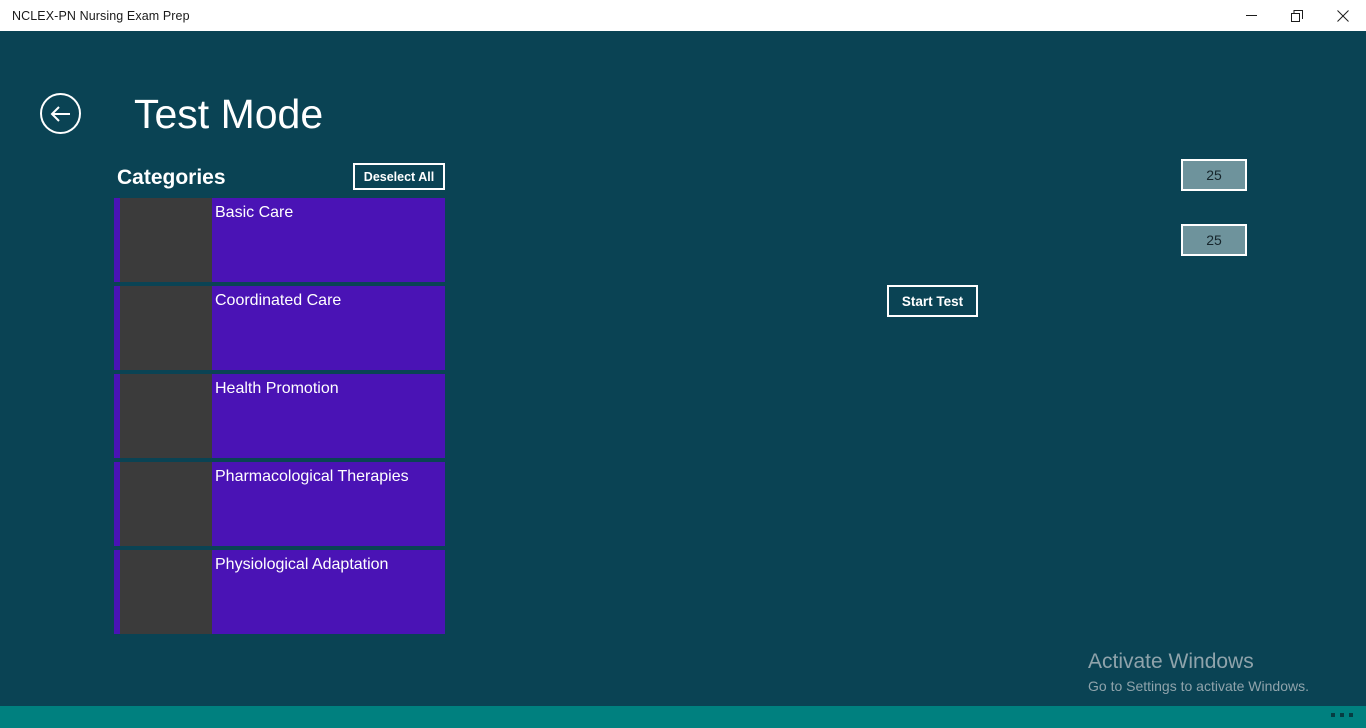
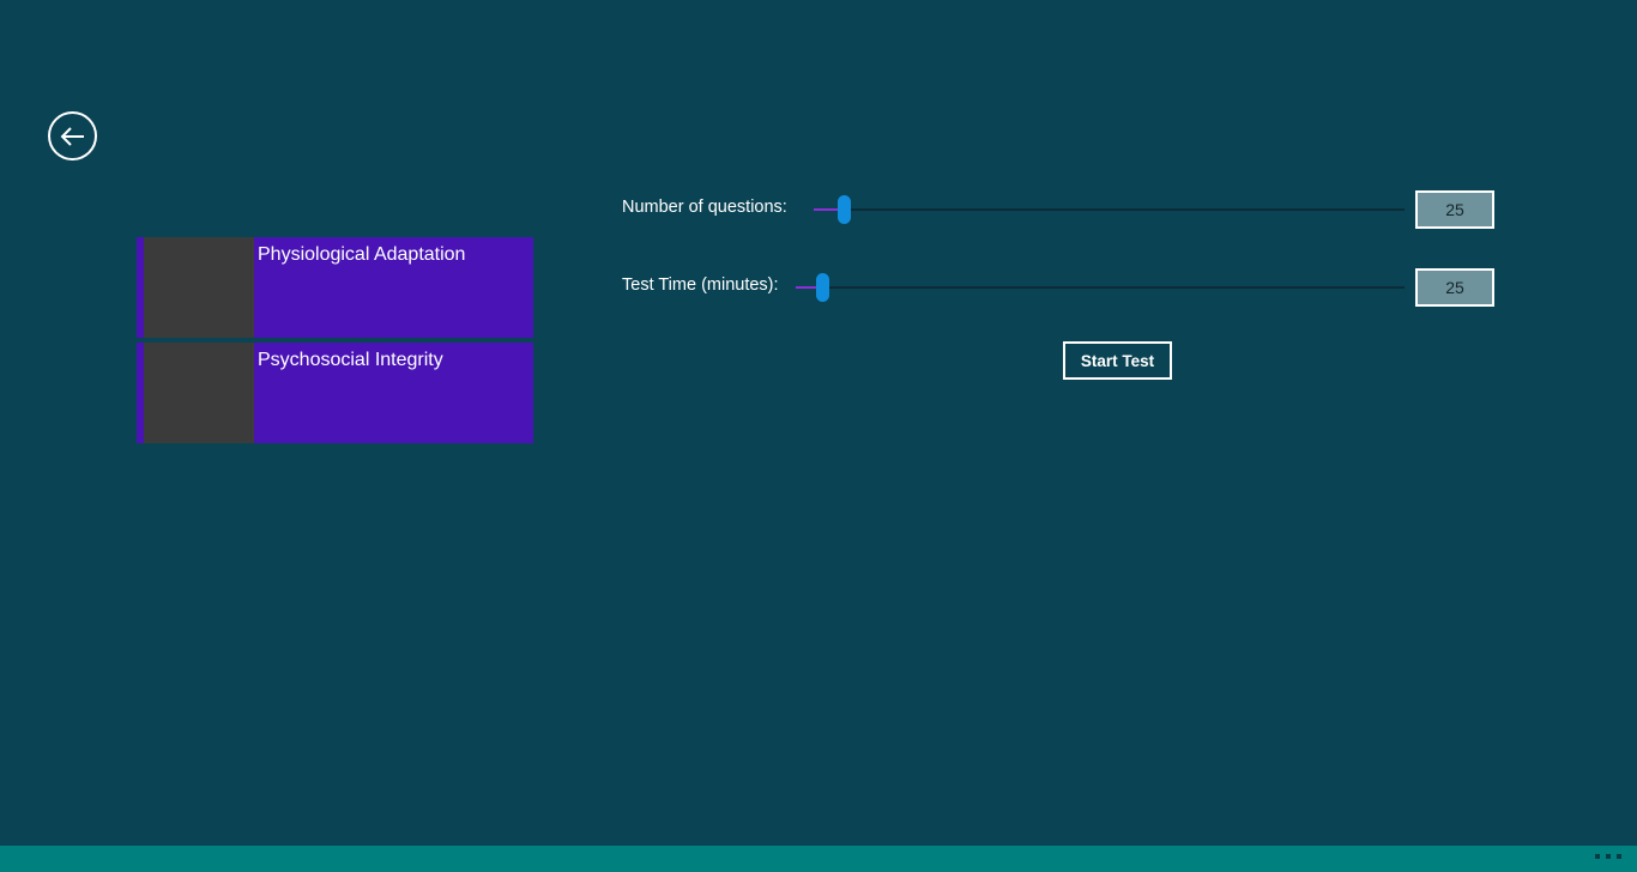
- NCLEX-PN Nursing Exam Prep
- Test Mode
- Categories
- Deselect All
- Basic Care
- Coordinated Care
- Health Promotion
- Pharmacological Therapies
  Physiological Adaptation
+ Psychosocial Integrity
+ Number of questions:
  25
+ Test Time (minutes):
  25
  Start Test
- Activate Windows
- Go to Settings to activate Windows.
